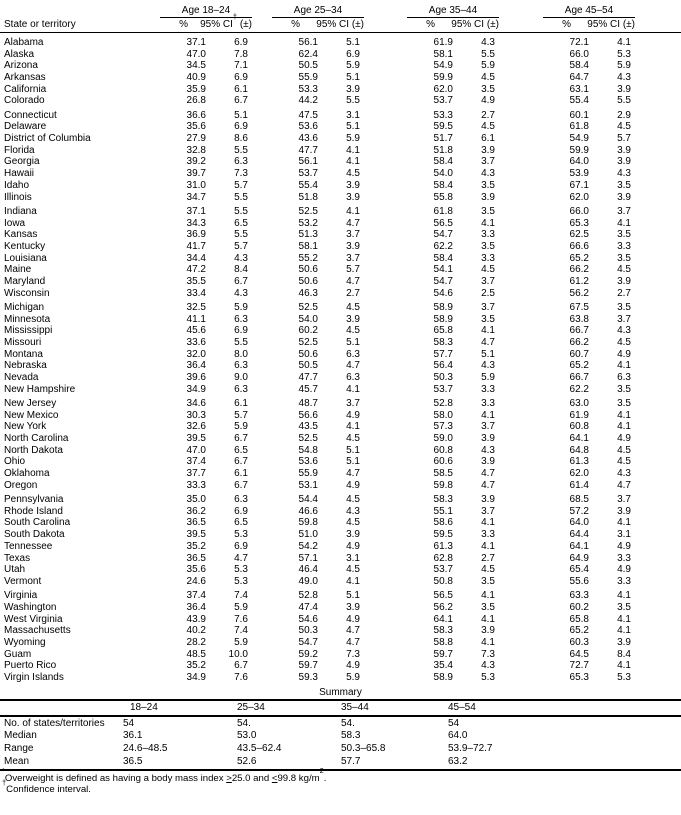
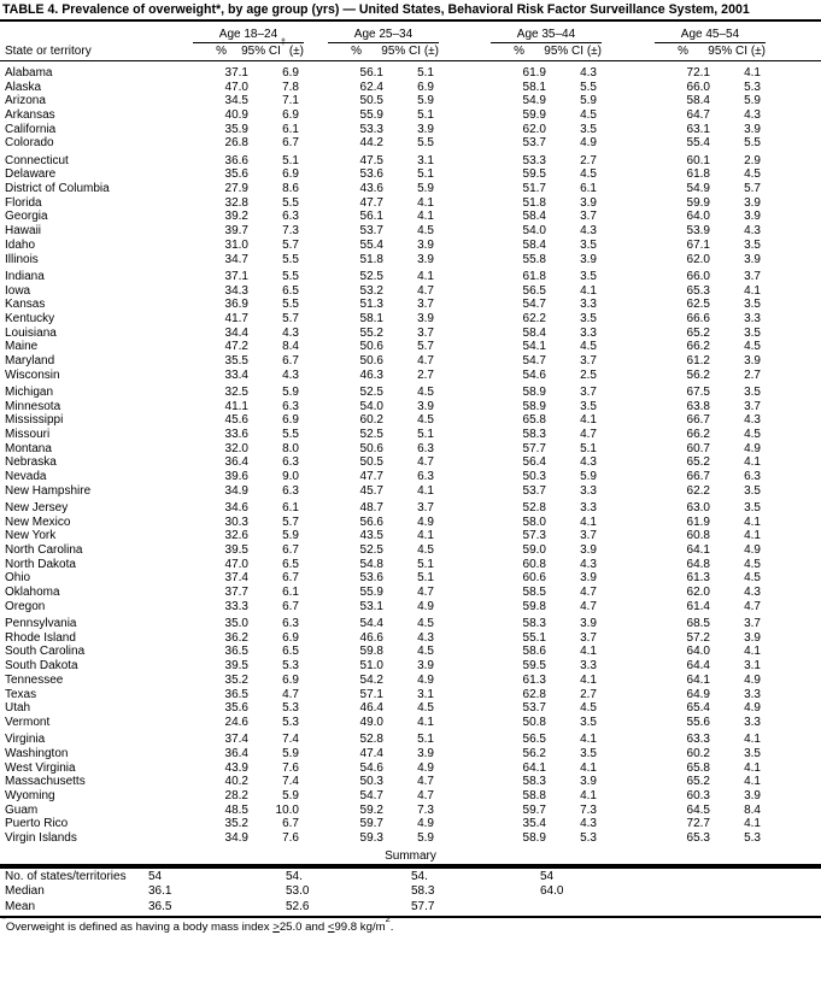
+ TABLE 4. Prevalence of overweight*, by age group (yrs) — United States, Behavioral Risk Factor Surveillance System, 2001
  Age 18–24
  Age 25–34
  Age 35–44
  Age 45–54
  State or territory
  %
  95% CI† (±)
  %
  95% CI (±)
  %
  95% CI (±)
  %
  95% CI (±)
  Alabama
  37.1
  6.9
  56.1
  5.1
  61.9
  4.3
  72.1
  4.1
  Alaska
  47.0
  7.8
  62.4
  6.9
  58.1
  5.5
  66.0
  5.3
  Arizona
  34.5
  7.1
  50.5
  5.9
  54.9
  5.9
  58.4
  5.9
  Arkansas
  40.9
  6.9
  55.9
  5.1
  59.9
  4.5
  64.7
  4.3
  California
  35.9
  6.1
  53.3
  3.9
  62.0
  3.5
  63.1
  3.9
  Colorado
  26.8
  6.7
  44.2
  5.5
  53.7
  4.9
  55.4
  5.5
  Connecticut
  36.6
  5.1
  47.5
  3.1
  53.3
  2.7
  60.1
  2.9
  Delaware
  35.6
  6.9
  53.6
  5.1
  59.5
  4.5
  61.8
  4.5
  District of Columbia
  27.9
  8.6
  43.6
  5.9
  51.7
  6.1
  54.9
  5.7
  Florida
  32.8
  5.5
  47.7
  4.1
  51.8
  3.9
  59.9
  3.9
  Georgia
  39.2
  6.3
  56.1
  4.1
  58.4
  3.7
  64.0
  3.9
  Hawaii
  39.7
  7.3
  53.7
  4.5
  54.0
  4.3
  53.9
  4.3
  Idaho
  31.0
  5.7
  55.4
  3.9
  58.4
  3.5
  67.1
  3.5
  Illinois
  34.7
  5.5
  51.8
  3.9
  55.8
  3.9
  62.0
  3.9
  Indiana
  37.1
  5.5
  52.5
  4.1
  61.8
  3.5
  66.0
  3.7
  Iowa
  34.3
  6.5
  53.2
  4.7
  56.5
  4.1
  65.3
  4.1
  Kansas
  36.9
  5.5
  51.3
  3.7
  54.7
  3.3
  62.5
  3.5
  Kentucky
  41.7
  5.7
  58.1
  3.9
  62.2
  3.5
  66.6
  3.3
  Louisiana
  34.4
  4.3
  55.2
  3.7
  58.4
  3.3
  65.2
  3.5
  Maine
  47.2
  8.4
  50.6
  5.7
  54.1
  4.5
  66.2
  4.5
  Maryland
  35.5
  6.7
  50.6
  4.7
  54.7
  3.7
  61.2
  3.9
  Wisconsin
  33.4
  4.3
  46.3
  2.7
  54.6
  2.5
  56.2
  2.7
  Michigan
  32.5
  5.9
  52.5
  4.5
  58.9
  3.7
  67.5
  3.5
  Minnesota
  41.1
  6.3
  54.0
  3.9
  58.9
  3.5
  63.8
  3.7
  Mississippi
  45.6
  6.9
  60.2
  4.5
  65.8
  4.1
  66.7
  4.3
  Missouri
  33.6
  5.5
  52.5
  5.1
  58.3
  4.7
  66.2
  4.5
  Montana
  32.0
  8.0
  50.6
  6.3
  57.7
  5.1
  60.7
  4.9
  Nebraska
  36.4
  6.3
  50.5
  4.7
  56.4
  4.3
  65.2
  4.1
  Nevada
  39.6
  9.0
  47.7
  6.3
  50.3
  5.9
  66.7
  6.3
  New Hampshire
  34.9
  6.3
  45.7
  4.1
  53.7
  3.3
  62.2
  3.5
  New Jersey
  34.6
  6.1
  48.7
  3.7
  52.8
  3.3
  63.0
  3.5
  New Mexico
  30.3
  5.7
  56.6
  4.9
  58.0
  4.1
  61.9
  4.1
  New York
  32.6
  5.9
  43.5
  4.1
  57.3
  3.7
  60.8
  4.1
  North Carolina
  39.5
  6.7
  52.5
  4.5
  59.0
  3.9
  64.1
  4.9
  North Dakota
  47.0
  6.5
  54.8
  5.1
  60.8
  4.3
  64.8
  4.5
  Ohio
  37.4
  6.7
  53.6
  5.1
  60.6
  3.9
  61.3
  4.5
  Oklahoma
  37.7
  6.1
  55.9
  4.7
  58.5
  4.7
  62.0
  4.3
  Oregon
  33.3
  6.7
  53.1
  4.9
  59.8
  4.7
  61.4
  4.7
  Pennsylvania
  35.0
  6.3
  54.4
  4.5
  58.3
  3.9
  68.5
  3.7
  Rhode Island
  36.2
  6.9
  46.6
  4.3
  55.1
  3.7
  57.2
  3.9
  South Carolina
  36.5
  6.5
  59.8
  4.5
  58.6
  4.1
  64.0
  4.1
  South Dakota
  39.5
  5.3
  51.0
  3.9
  59.5
  3.3
  64.4
  3.1
  Tennessee
  35.2
  6.9
  54.2
  4.9
  61.3
  4.1
  64.1
  4.9
  Texas
  36.5
  4.7
  57.1
  3.1
  62.8
  2.7
  64.9
  3.3
  Utah
  35.6
  5.3
  46.4
  4.5
  53.7
  4.5
  65.4
  4.9
  Vermont
  24.6
  5.3
  49.0
  4.1
  50.8
  3.5
  55.6
  3.3
  Virginia
  37.4
  7.4
  52.8
  5.1
  56.5
  4.1
  63.3
  4.1
  Washington
  36.4
  5.9
  47.4
  3.9
  56.2
  3.5
  60.2
  3.5
  West Virginia
  43.9
  7.6
  54.6
  4.9
  64.1
  4.1
  65.8
  4.1
  Massachusetts
  40.2
  7.4
  50.3
  4.7
  58.3
  3.9
  65.2
  4.1
  Wyoming
  28.2
  5.9
  54.7
  4.7
  58.8
  4.1
  60.3
  3.9
  Guam
  48.5
  10.0
  59.2
  7.3
  59.7
  7.3
  64.5
  8.4
  Puerto Rico
  35.2
  6.7
  59.7
  4.9
  35.4
  4.3
  72.7
  4.1
  Virgin Islands
  34.9
  7.6
  59.3
  5.9
  58.9
  5.3
  65.3
  5.3
  Summary
- 18–24
- 25–34
- 35–44
- 45–54
  No. of states/territories
  54
  54.
  54.
  54
  Median
  36.1
  53.0
  58.3
  64.0
- Range
- 24.6–48.5
- 43.5–62.4
- 50.3–65.8
- 53.9–72.7
  Mean
  36.5
  52.6
  57.7
- 63.2
  *Overweight is defined as having a body mass index >25.0 and <99.8 kg/m2.
- †Confidence interval.
